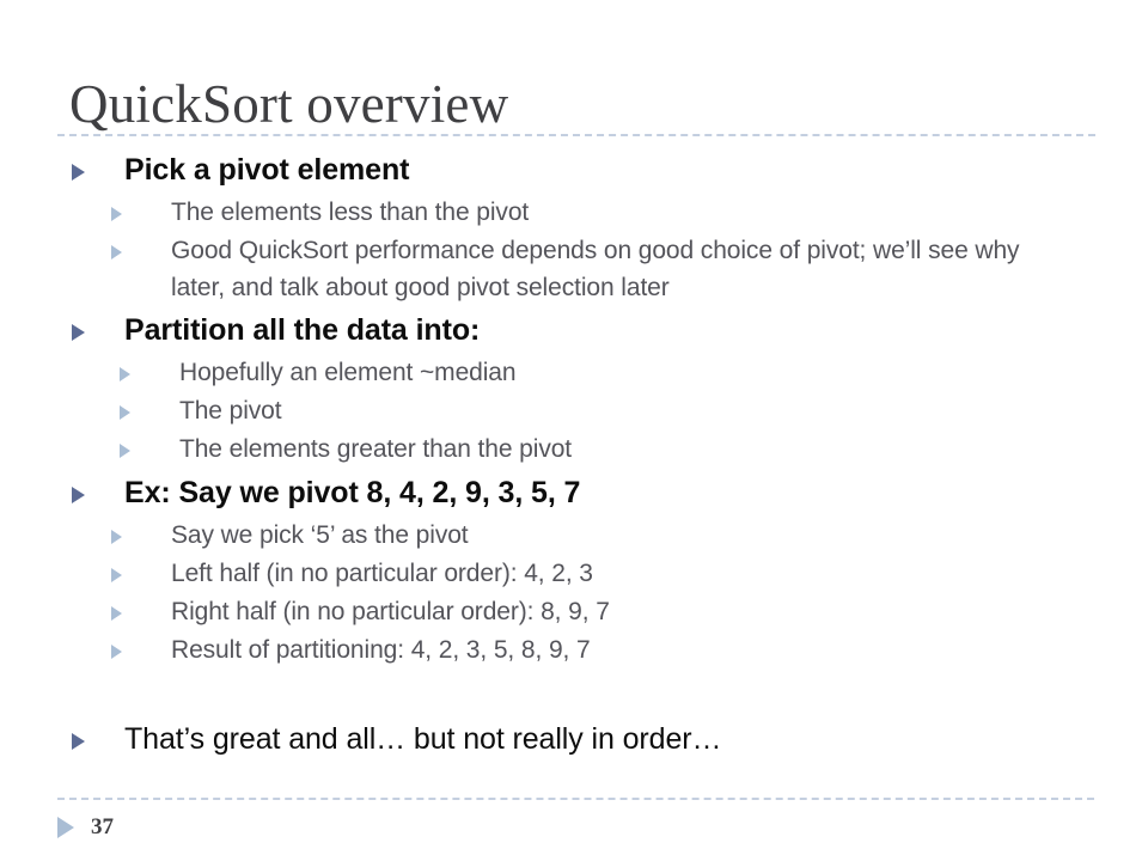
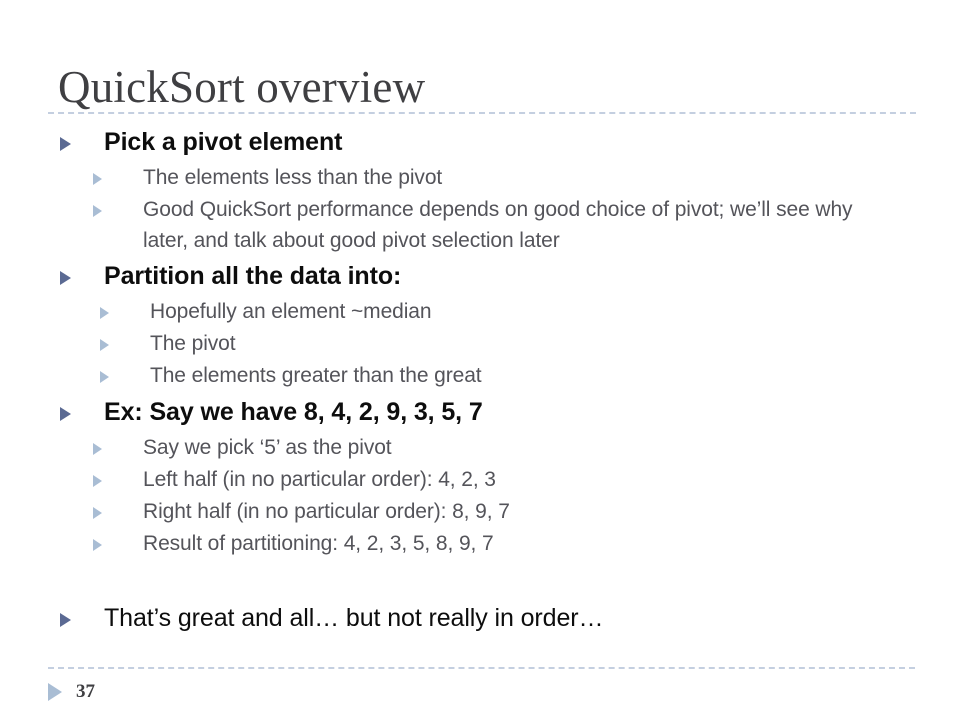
  QuickSort overview
  Pick a pivot element
  The elements less than the pivot
  Good QuickSort performance depends on good choice of pivot; we’ll see why later, and talk about good pivot selection later
  Partition all the data into:
  Hopefully an element ~median
  The pivot
- The elements greater than the pivot
+ The elements greater than the great
- Ex: Say we pivot 8, 4, 2, 9, 3, 5, 7
+ Ex: Say we have 8, 4, 2, 9, 3, 5, 7
  Say we pick ‘5’ as the pivot
  Left half (in no particular order): 4, 2, 3
  Right half (in no particular order): 8, 9, 7
  Result of partitioning: 4, 2, 3, 5, 8, 9, 7
  That’s great and all… but not really in order…
  37
